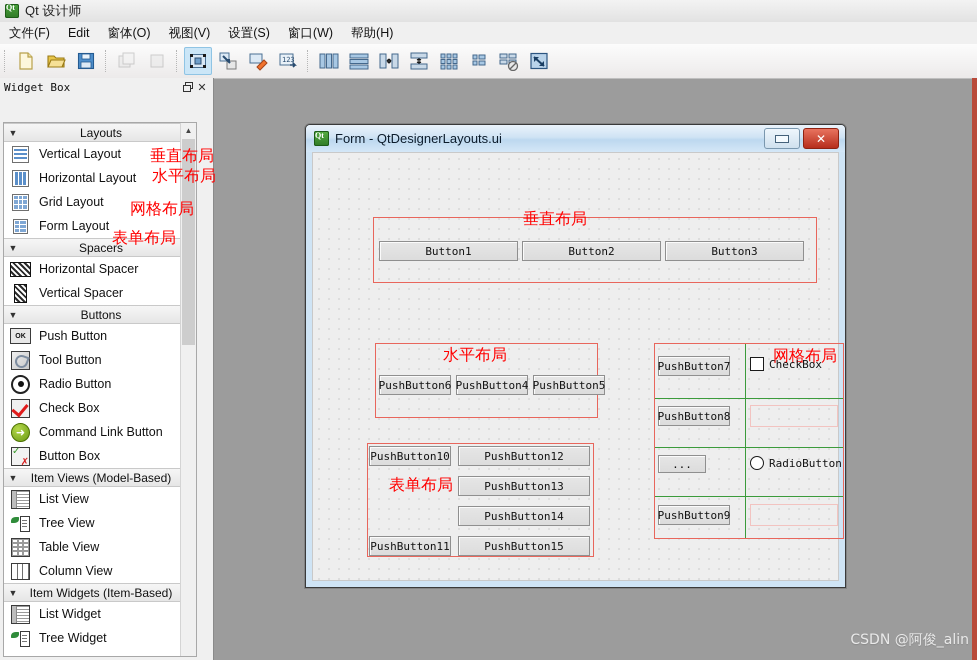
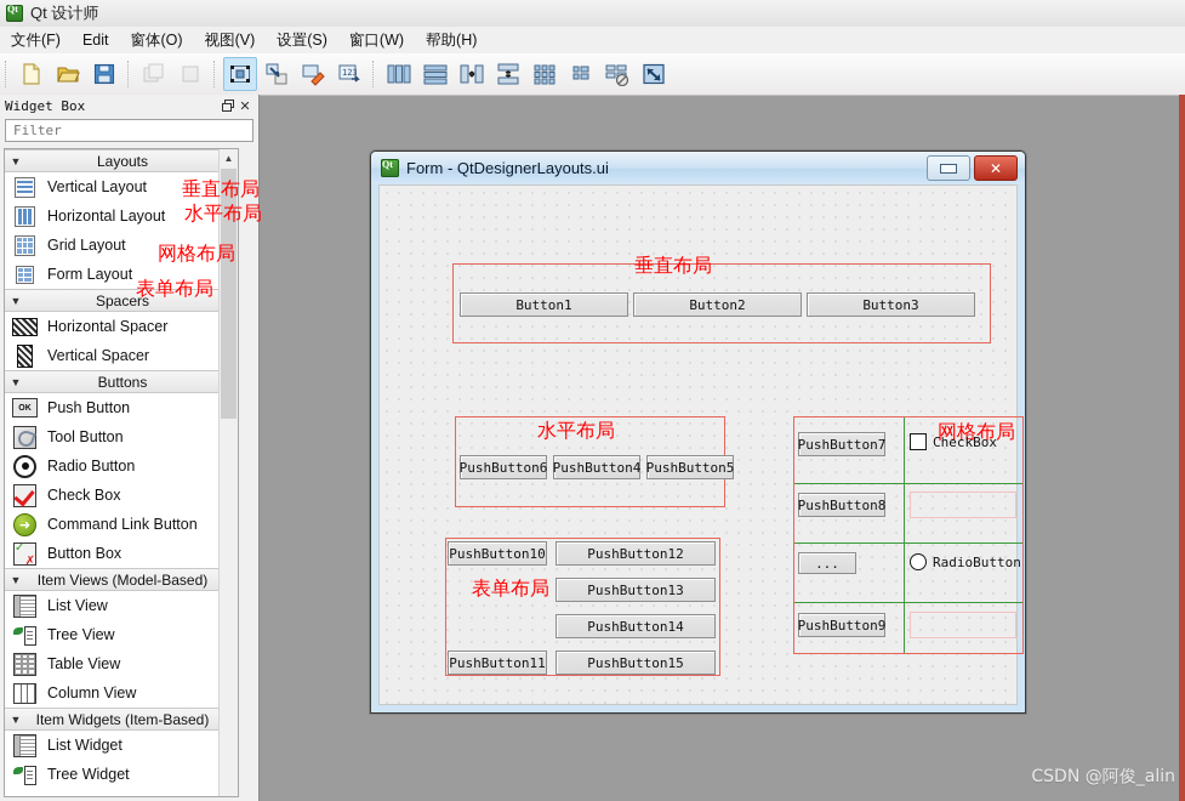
  Qt 设计师
  文件(F)
  Edit
  窗体(O)
  视图(V)
  设置(S)
  窗口(W)
  帮助(H)
  123
  Widget Box
  ✕
+ Filter
  ▼
  Layouts
  Vertical Layout
  Horizontal Layout
  Grid Layout
  Form Layout
  ▼
  Spacers
  Horizontal Spacer
  Vertical Spacer
  ▼
  Buttons
  Push Button
  Tool Button
  Radio Button
  Check Box
  ➜
  Command Link Button
  Button Box
  ▼
  Item Views (Model-Based)
  List View
  Tree View
  Table View
  Column View
  ▼
  Item Widgets (Item-Based)
  List Widget
  Tree Widget
  ▲
  垂直布局
  水平布局
  网格布局
  表单布局
  Form - QtDesignerLayouts.ui
  ✕
  垂直布局
  Button1
  Button2
  Button3
  水平布局
  PushButton6
  PushButton4
  PushButton5
  表单布局
  PushButton10
  PushButton12
  PushButton13
  PushButton14
  PushButton11
  PushButton15
  网格布局
  PushButton7
  CheckBox
  PushButton8
  ...
  RadioButton
  PushButton9
  CSDN @阿俊_alin
